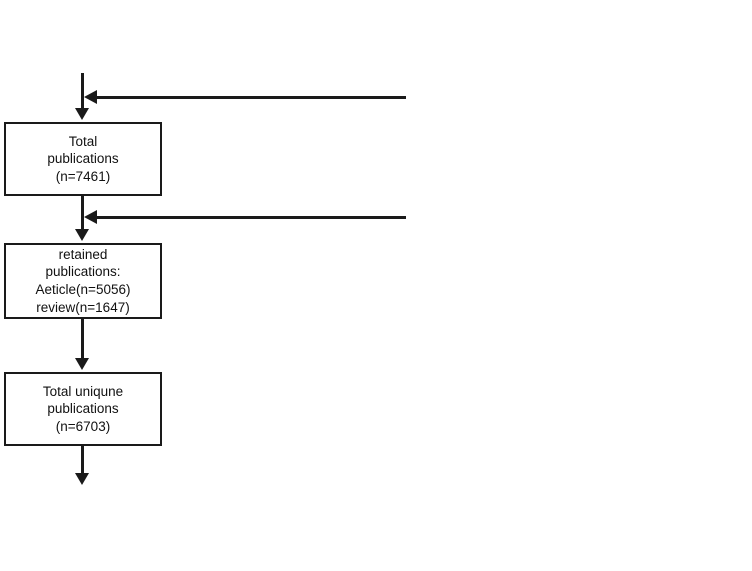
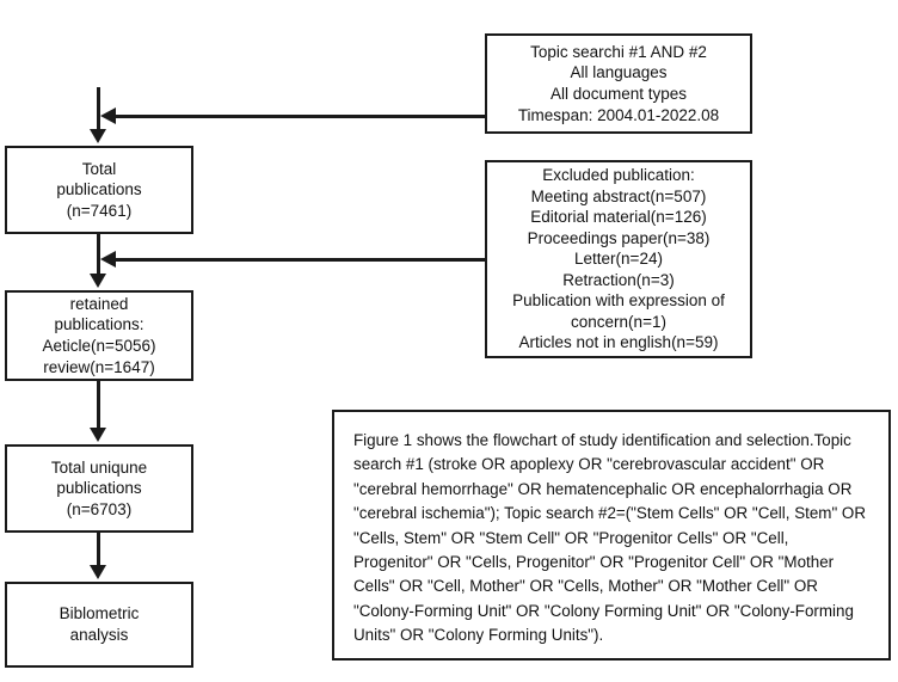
  Total
  publications
  (n=7461)
  retained
  publications:
  Aeticle(n=5056)
  review(n=1647)
  Total uniqune
  publications
  (n=6703)
+ Biblometric
+ analysis
+ Topic searchi #1 AND #2
+ All languages
+ All document types
+ Timespan: 2004.01-2022.08
+ Excluded publication:
+ Meeting abstract(n=507)
+ Editorial material(n=126)
+ Proceedings paper(n=38)
+ Letter(n=24)
+ Retraction(n=3)
+ Publication with expression of
+ concern(n=1)
+ Articles not in english(n=59)
+ Figure 1 shows the flowchart of study identification and selection.Topic search #1 (stroke OR apoplexy OR "cerebrovascular accident" OR "cerebral hemorrhage" OR hematencephalic OR encephalorrhagia OR "cerebral ischemia"); Topic search #2=("Stem Cells" OR "Cell, Stem" OR "Cells, Stem" OR "Stem Cell" OR "Progenitor Cells" OR "Cell, Progenitor" OR "Cells, Progenitor" OR "Progenitor Cell" OR "Mother Cells" OR "Cell, Mother" OR "Cells, Mother" OR "Mother Cell" OR "Colony-Forming Unit" OR "Colony Forming Unit" OR "Colony-Forming Units" OR "Colony Forming Units").
